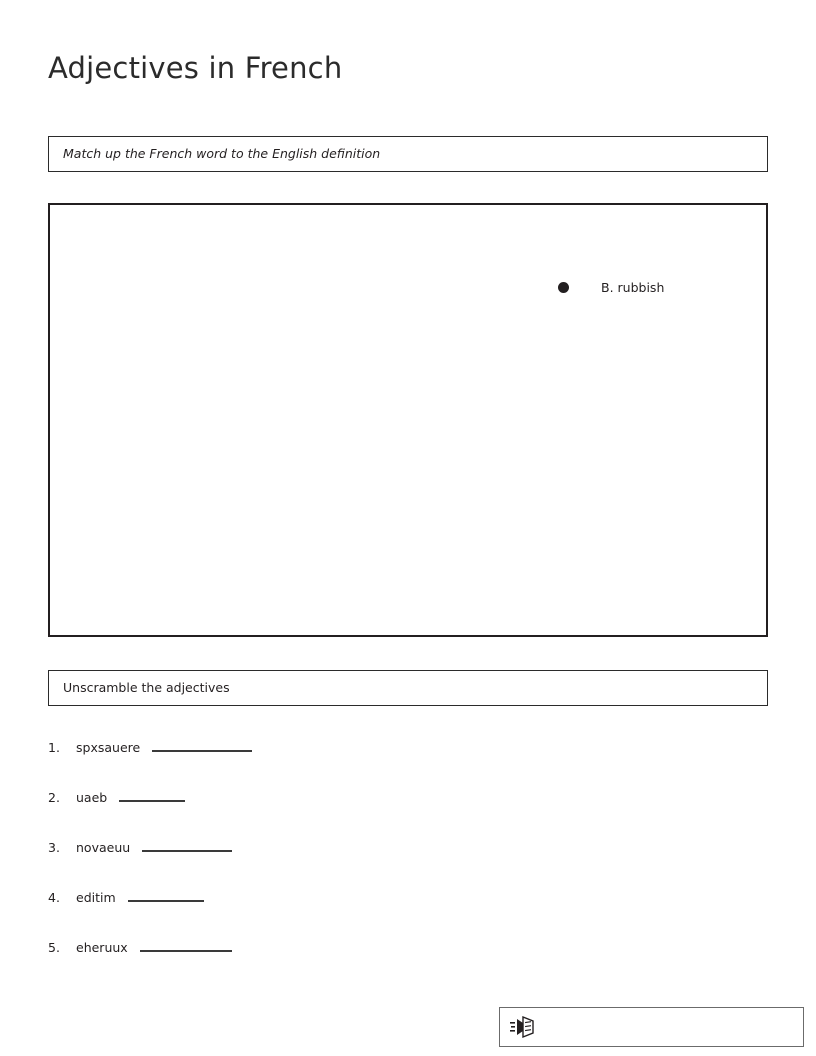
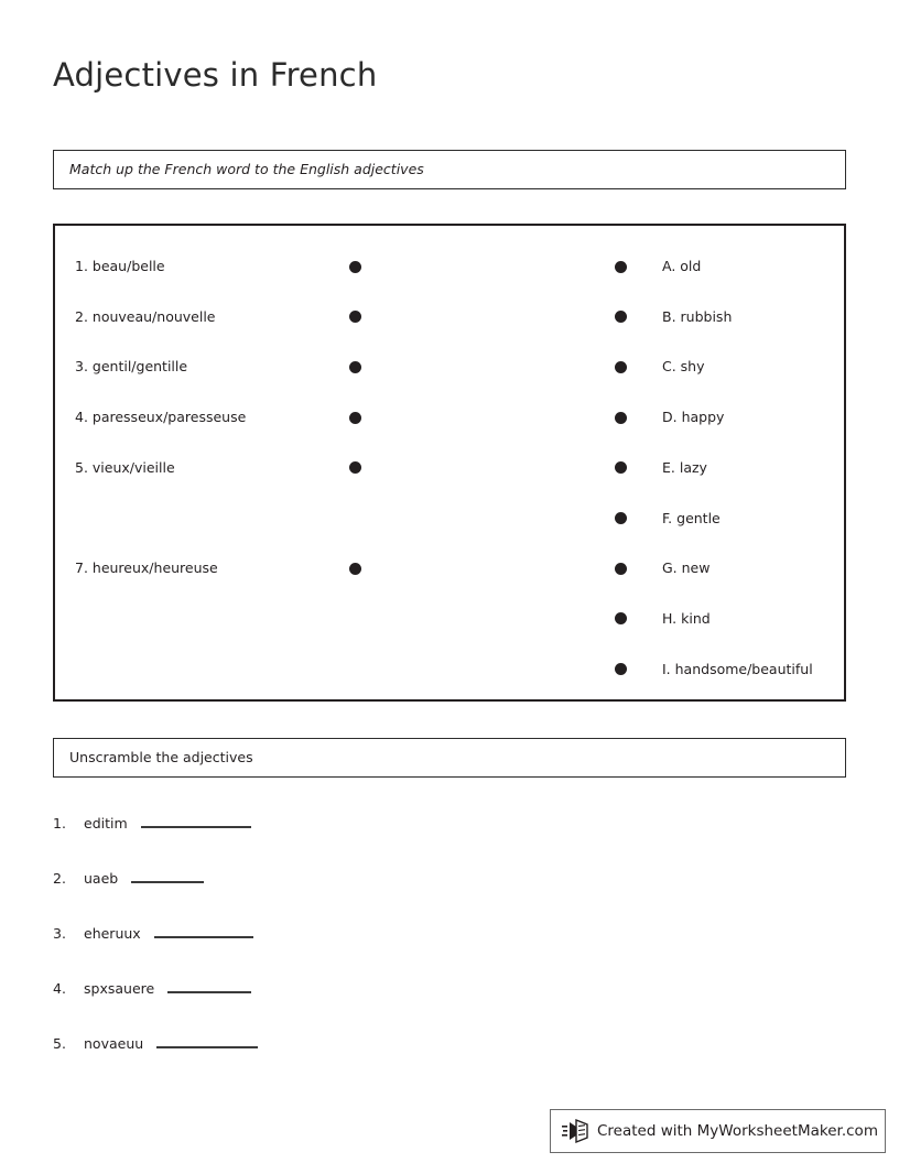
  Adjectives in French
- Match up the French word to the English definition
+ Match up the French word to the English adjectives
+ 1. beau/belle
+ 2. nouveau/nouvelle
+ 3. gentil/gentille
+ 4. paresseux/paresseuse
+ 5. vieux/vieille
+ 7. heureux/heureuse
+ A. old
  B. rubbish
+ C. shy
+ D. happy
+ E. lazy
+ F. gentle
+ G. new
+ H. kind
+ I. handsome/beautiful
  Unscramble the adjectives
  1.
- spxsauere
+ editim
  2.
  uaeb
  3.
- novaeuu
+ eheruux
  4.
- editim
+ spxsauere
  5.
- eheruux
+ novaeuu
+ Created with MyWorksheetMaker.com
